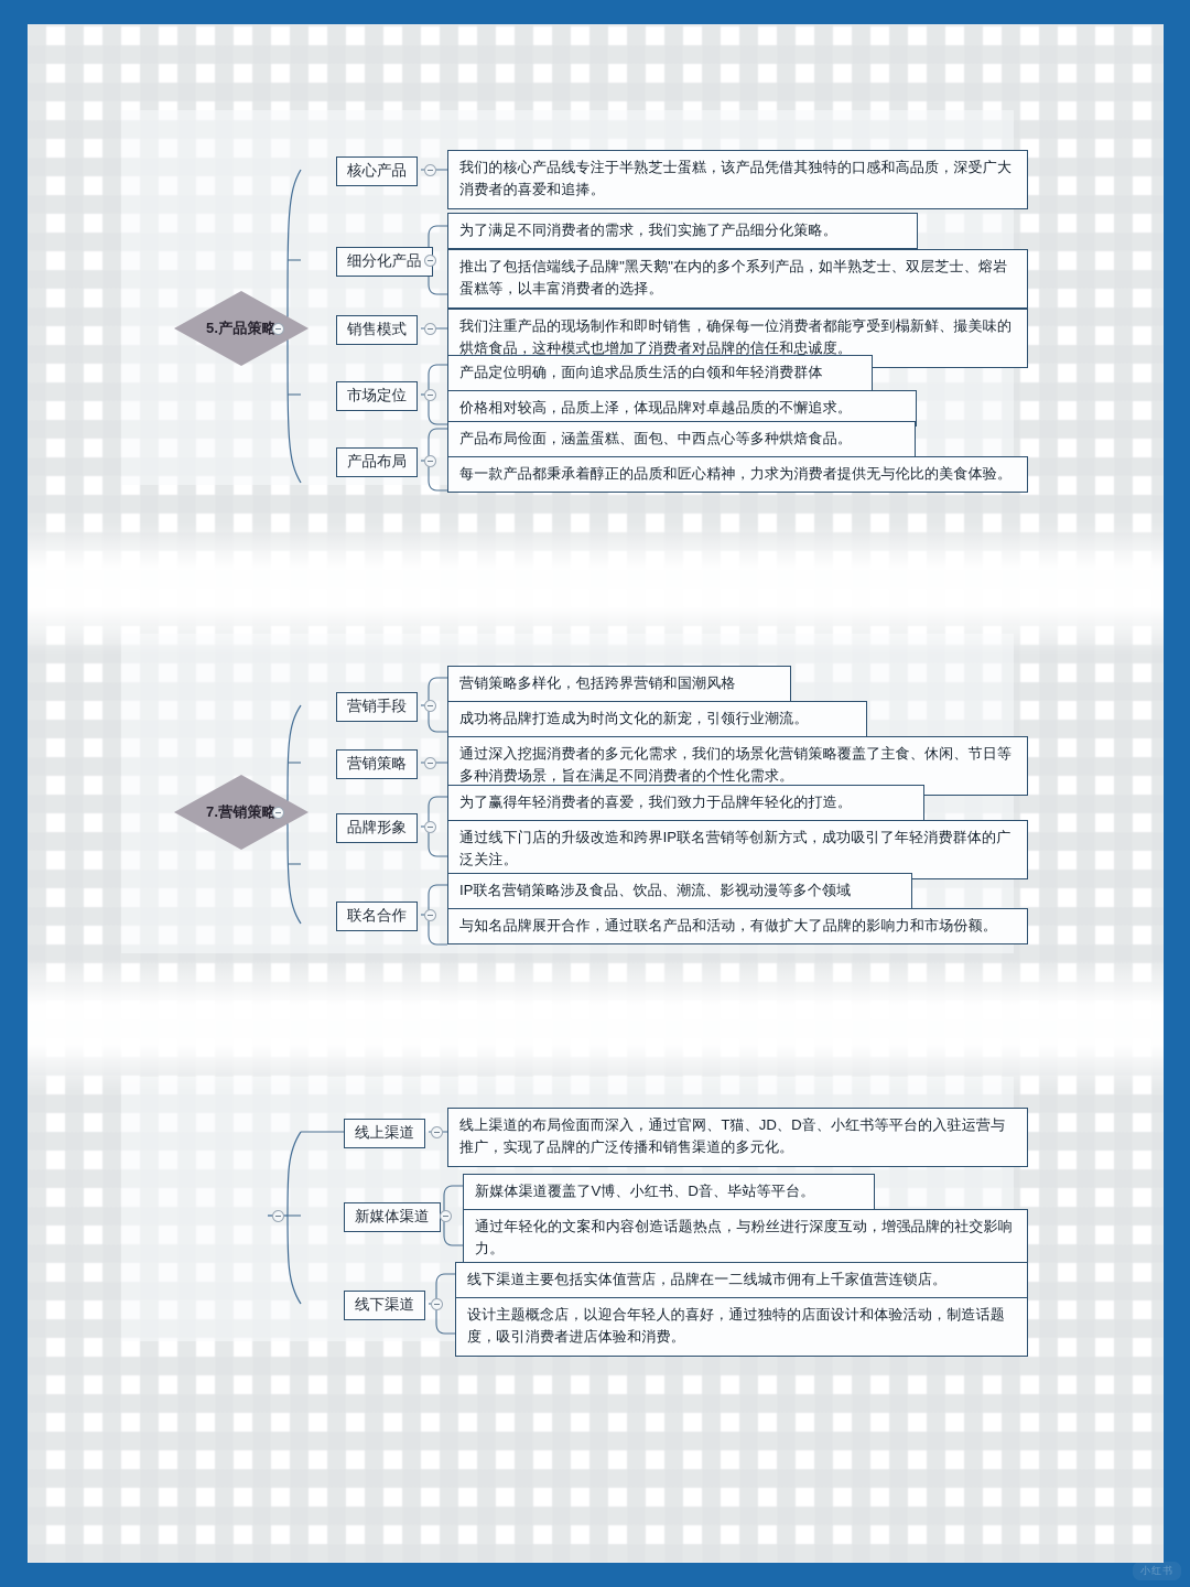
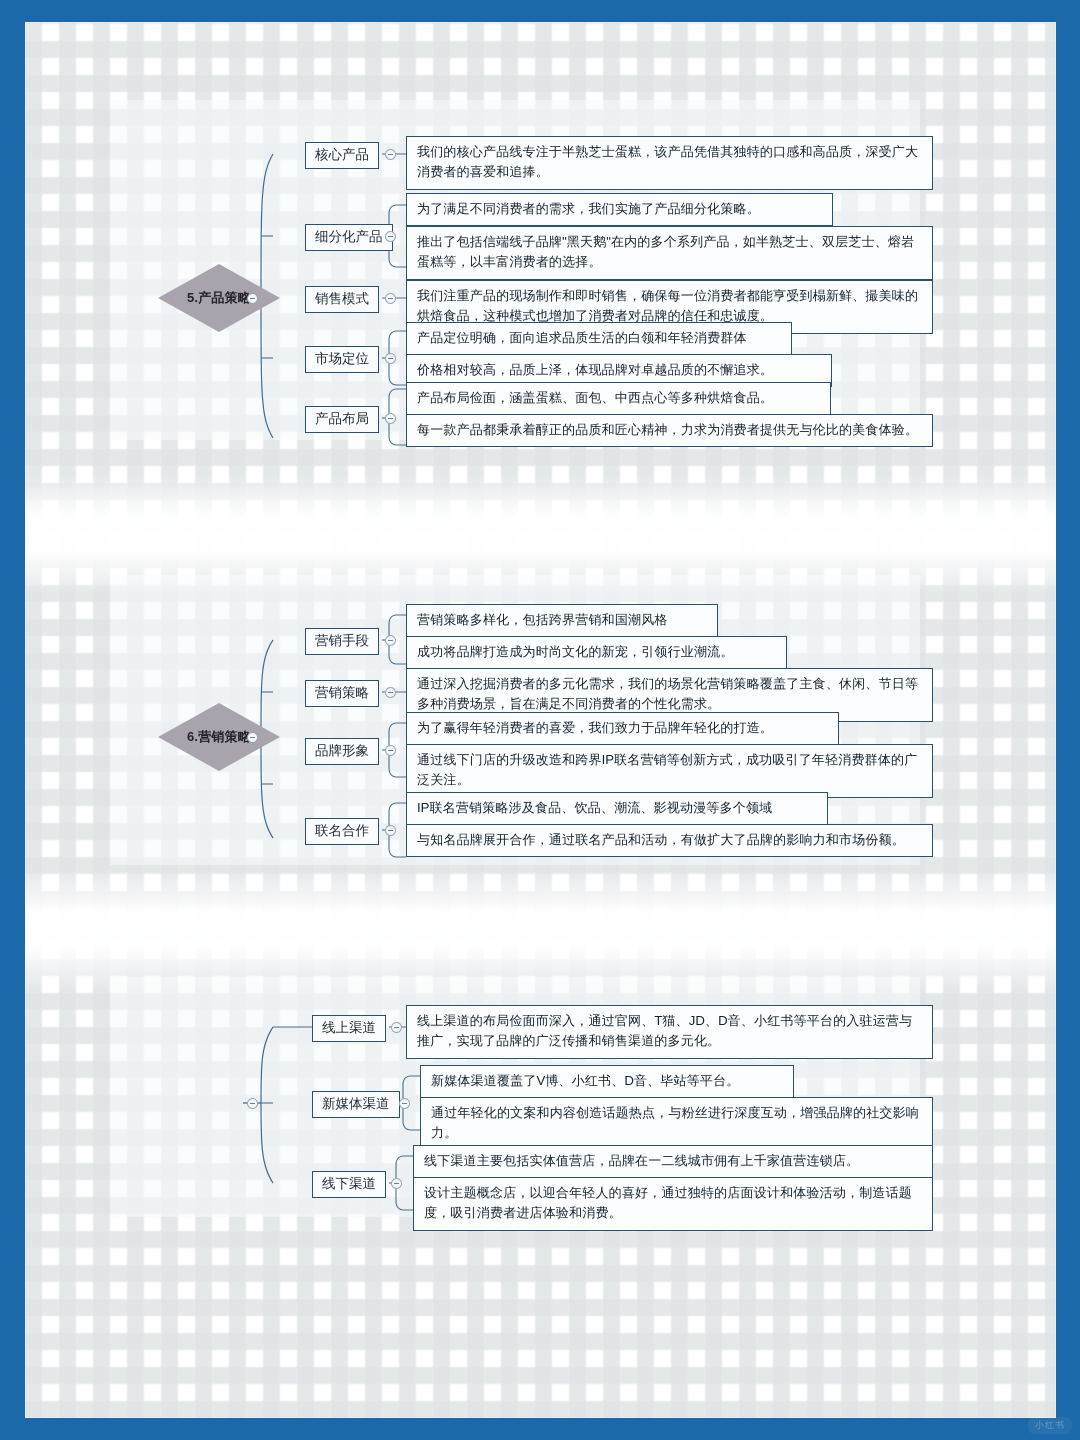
  5.产品策略
  核心产品
  细分化产品
  销售模式
  市场定位
  产品布局
  我们的核心产品线专注于半熟芝士蛋糕，该产品凭借其独特的口感和高品质，深受广大消费者的喜爱和追捧。
  为了满足不同消费者的需求，我们实施了产品细分化策略。
  推出了包括信端线子品牌"黑天鹅"在内的多个系列产品，如半熟芝士、双层芝士、熔岩蛋糕等，以丰富消费者的选择。
  我们注重产品的现场制作和即时销售，确保每一位消费者都能亨受到榻新鲜、撮美味的烘焙食品，这种模式也增加了消费者对品牌的信任和忠诚度。
  产品定位明确，面向追求品质生活的白领和年轻消费群体
  价格相对较高，品质上泽，体现品牌对卓越品质的不懈追求。
  产品布局俭面，涵盖蛋糕、面包、中西点心等多种烘焙食品。
  每一款产品都秉承着醇正的品质和匠心精神，力求为消费者提供无与伦比的美食体验。
- 7.营销策略
+ 6.营销策略
  营销手段
  营销策略
  品牌形象
  联名合作
  营销策略多样化，包括跨界营销和国潮风格
  成功将品牌打造成为时尚文化的新宠，引领行业潮流。
  通过深入挖掘消费者的多元化需求，我们的场景化营销策略覆盖了主食、休闲、节日等多种消费场景，旨在满足不同消费者的个性化需求。
  为了赢得年轻消费者的喜爱，我们致力于品牌年轻化的打造。
  通过线下门店的升级改造和跨界IP联名营销等创新方式，成功吸引了年轻消费群体的广泛关注。
  IP联名营销策略涉及食品、饮品、潮流、影视动漫等多个领域
  与知名品牌展开合作，通过联名产品和活动，有做扩大了品牌的影响力和市场份额。
  线上渠道
  新媒体渠道
  线下渠道
  线上渠道的布局俭面而深入，通过官网、T猫、JD、D音、小红书等平台的入驻运营与推广，实现了品牌的广泛传播和销售渠道的多元化。
  新媒体渠道覆盖了V博、小红书、D音、毕站等平台。
  通过年轻化的文案和内容创造话题热点，与粉丝进行深度互动，增强品牌的社交影响力。
  线下渠道主要包括实体值营店，品牌在一二线城市佣有上千家值营连锁店。
  设计主题概念店，以迎合年轻人的喜好，通过独特的店面设计和体验活动，制造话题度，吸引消费者进店体验和消费。
  小红书
